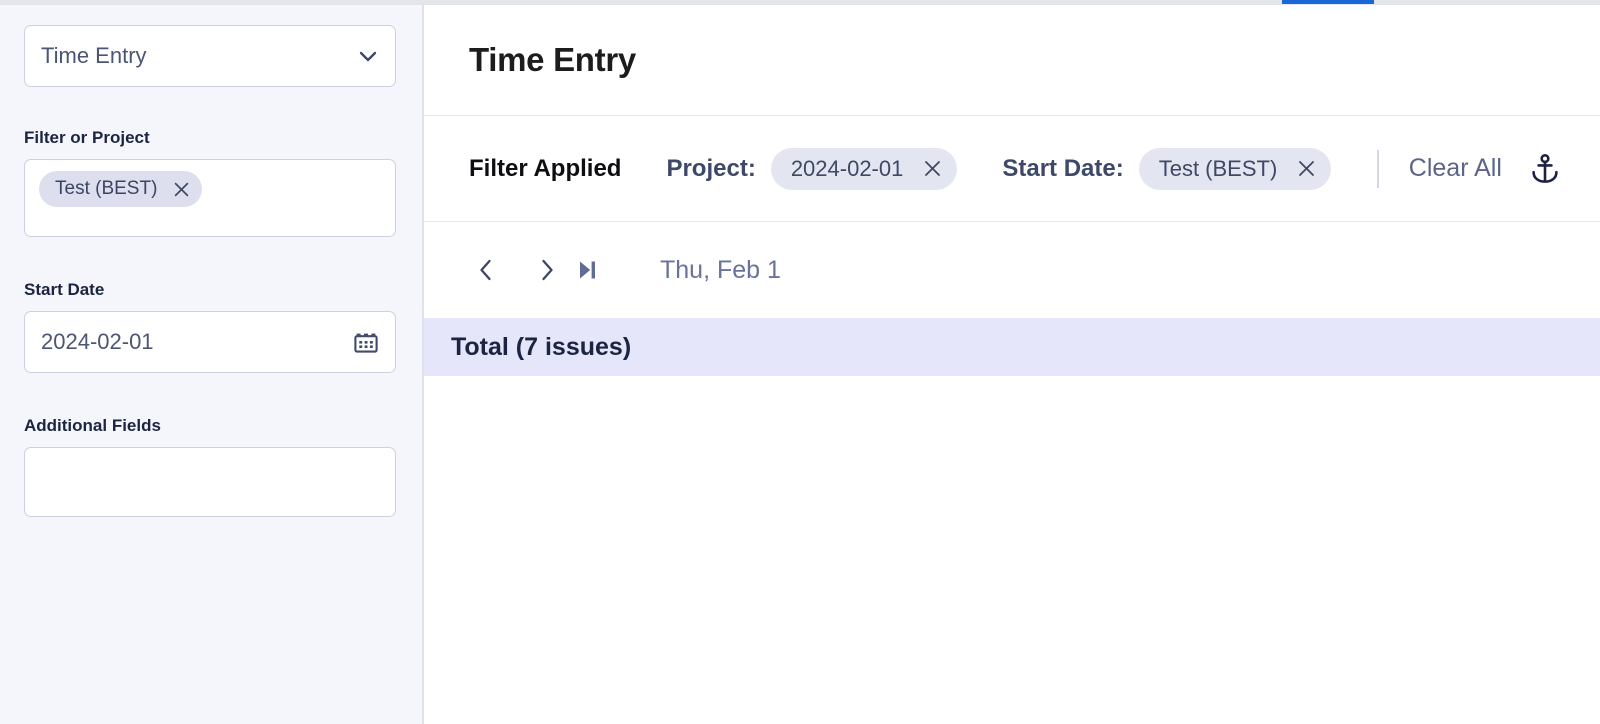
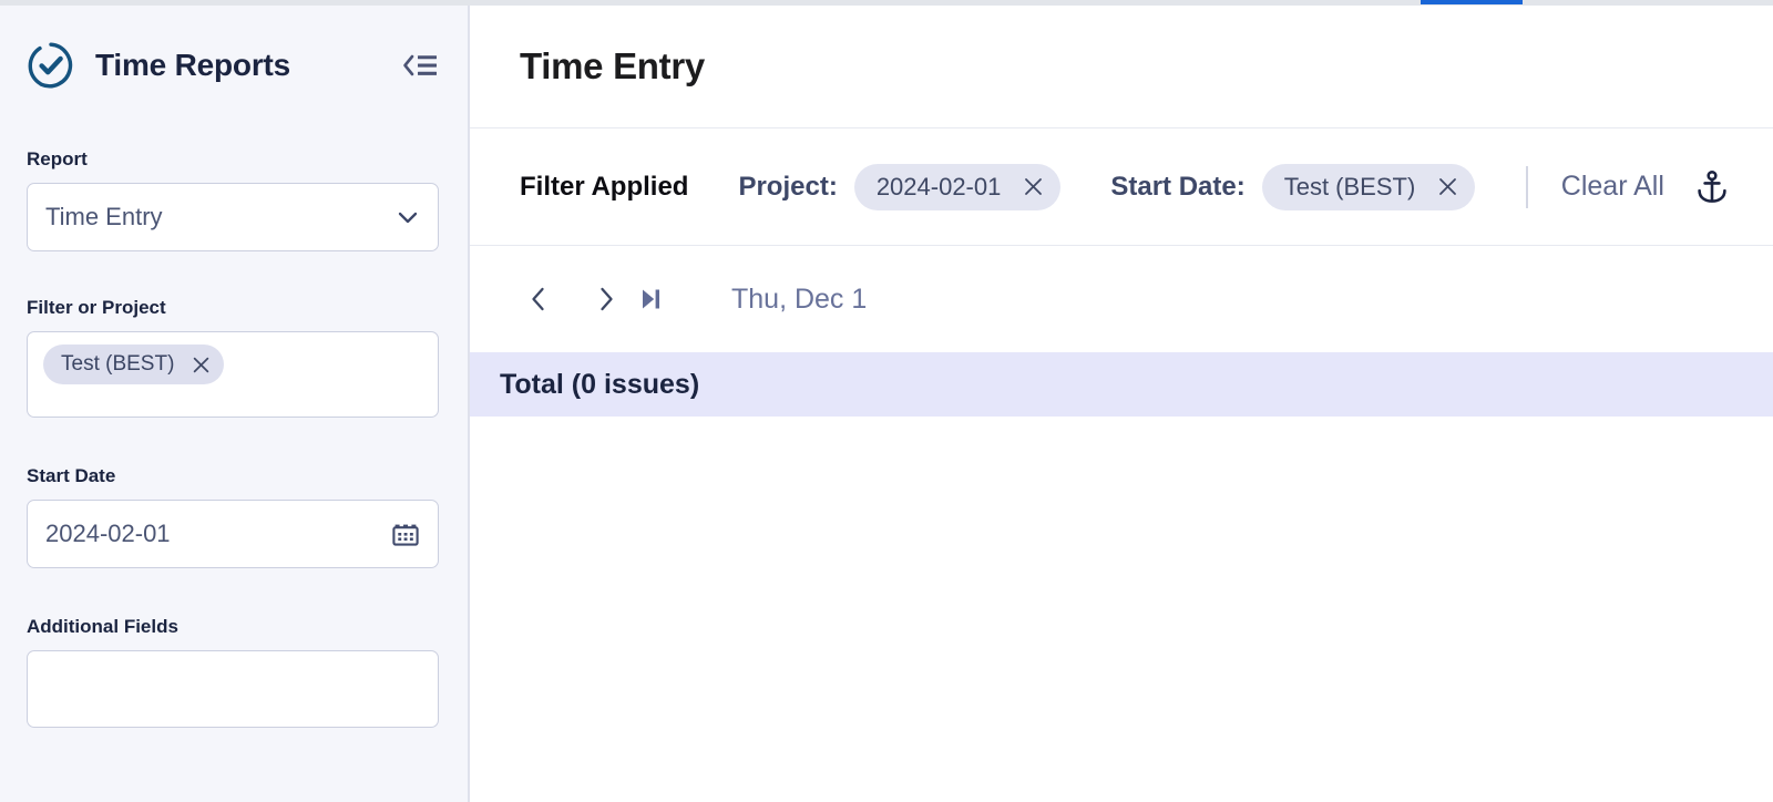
+ Time Reports
+ Report
  Time Entry
  Filter or Project
  Test (BEST)
  Start Date
  2024-02-01
  Additional Fields
  Time Entry
  Filter Applied
  Project:
  2024-02-01
  Start Date:
  Test (BEST)
  Clear All
- Thu, Feb 1
+ Thu, Dec 1
- Total (7 issues)
+ Total (0 issues)
